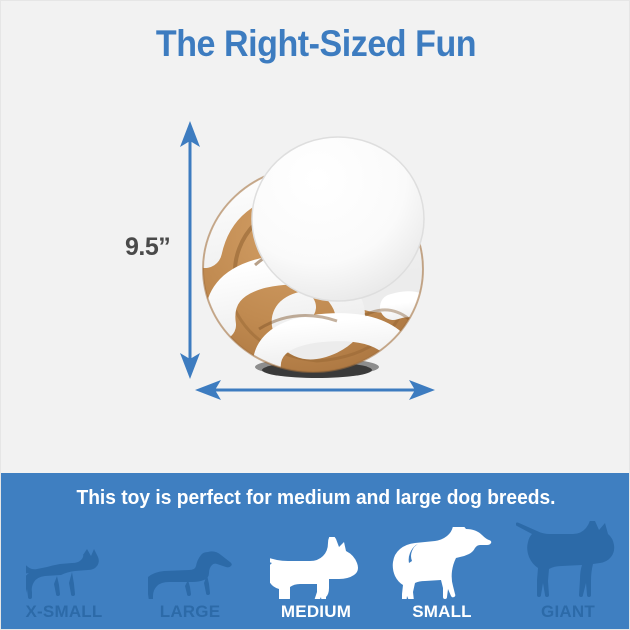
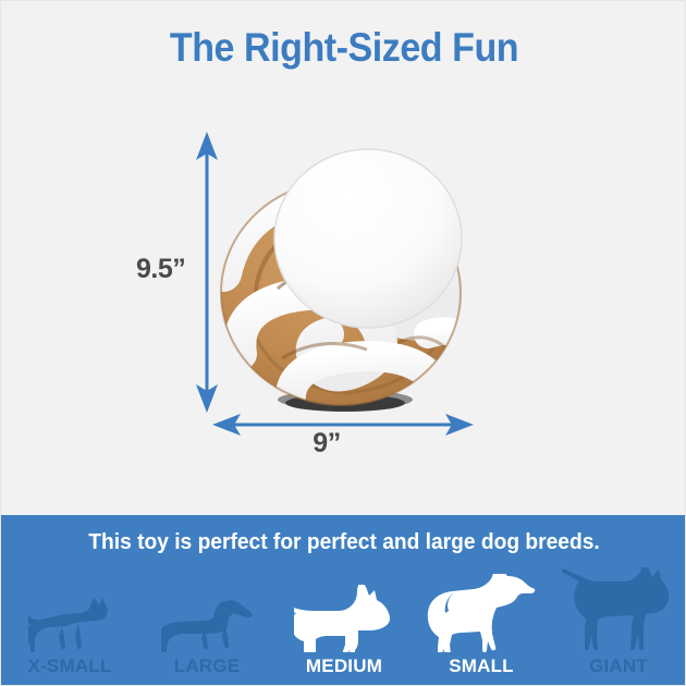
  The Right-Sized Fun
  9.5”
+ 9”
- This toy is perfect for medium and large dog breeds.
+ This toy is perfect for perfect and large dog breeds.
  X-SMALL
  LARGE
  MEDIUM
  SMALL
  GIANT
